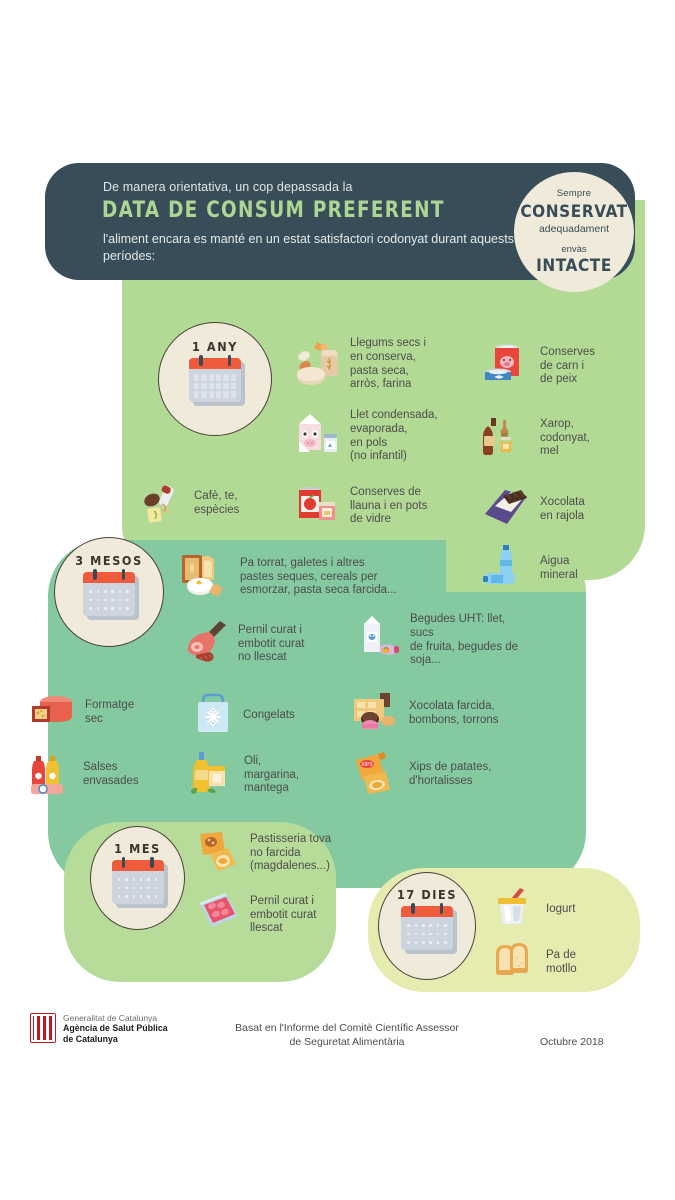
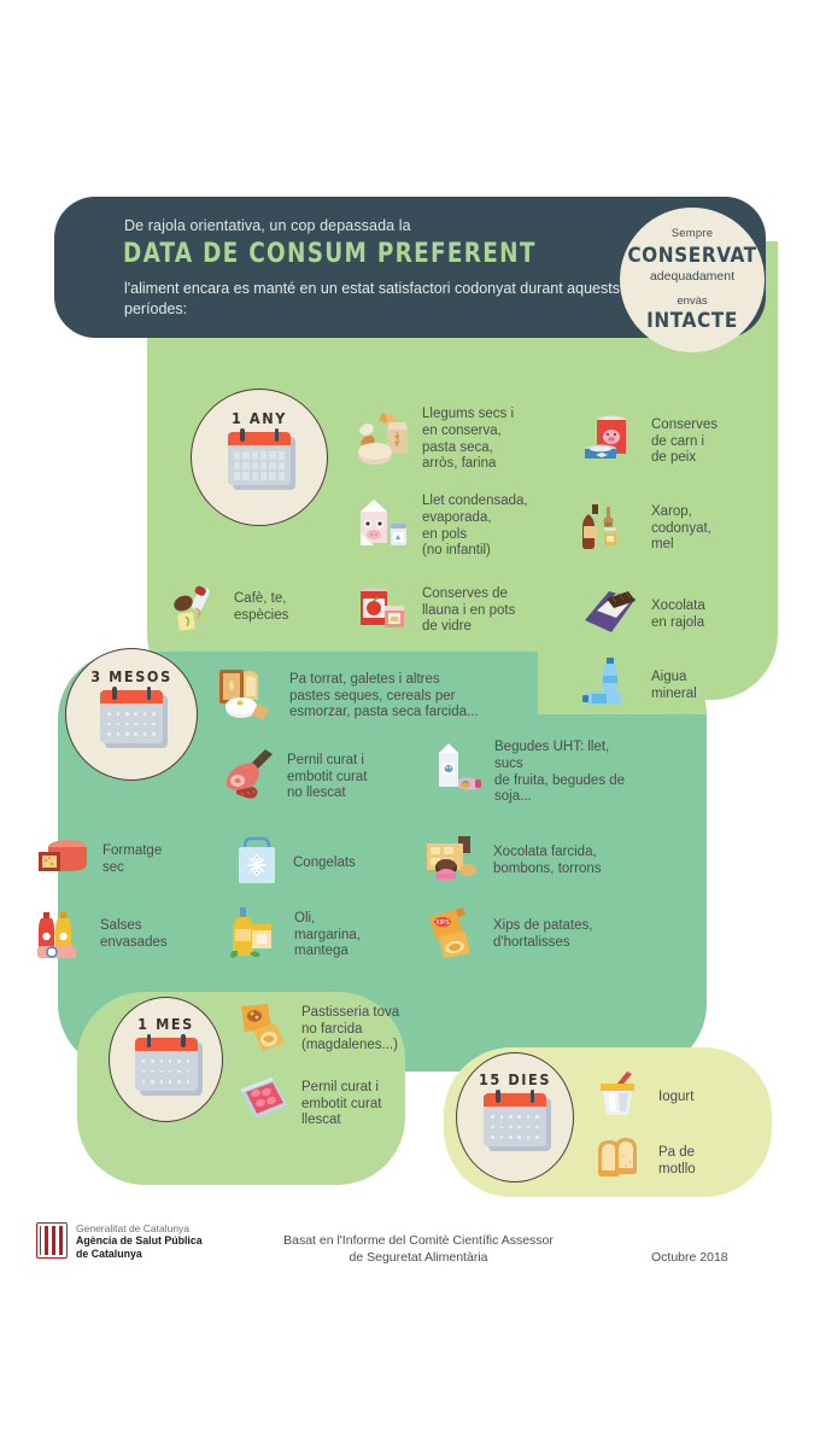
- De manera orientativa, un cop depassada la
+ De rajola orientativa, un cop depassada la
  DATA DE CONSUM PREFERENT
  l'aliment encara es manté en un estat satisfactori codonyat durant aquests períodes:
  Sempre
  CONSERVAT
  adequadament
  envàs
  INTACTE
  1 ANY
  3 MESOS
  1 MES
- 17 DIES
+ 15 DIES
  Cafè, te,
  espècies
  Llegums secs i
  en conserva,
  pasta seca,
  arròs, farina
  Llet condensada,
  evaporada,
  en pols
  (no infantil)
  Conserves de
  llauna i en pots
  de vidre
  Conserves
  de carn i
  de peix
  Xarop,
  codonyat,
  mel
  Xocolata
  en rajola
  Aigua
  mineral
  Pa torrat, galetes i altres
  pastes seques, cereals per
  esmorzar, pasta seca farcida...
  Pernil curat i
  embotit curat
  no llescat
  Begudes UHT: llet, sucs
  de fruita, begudes de
  soja...
  Formatge
  sec
  Congelats
  Xocolata farcida,
  bombons, torrons
  Salses
  envasades
  Oli,
  margarina,
  mantega
  Xips de patates,
  d'hortalisses
  Pastisseria tova
  no farcida
  (magdalenes...)
  Pernil curat i
  embotit curat
  llescat
  Iogurt
  Pa de
  motllo
  Generalitat de Catalunya
  Agència de Salut Pública
  de Catalunya
  Basat en l'Informe del Comitè Científic Assessor de Seguretat Alimentària
  Octubre 2018
